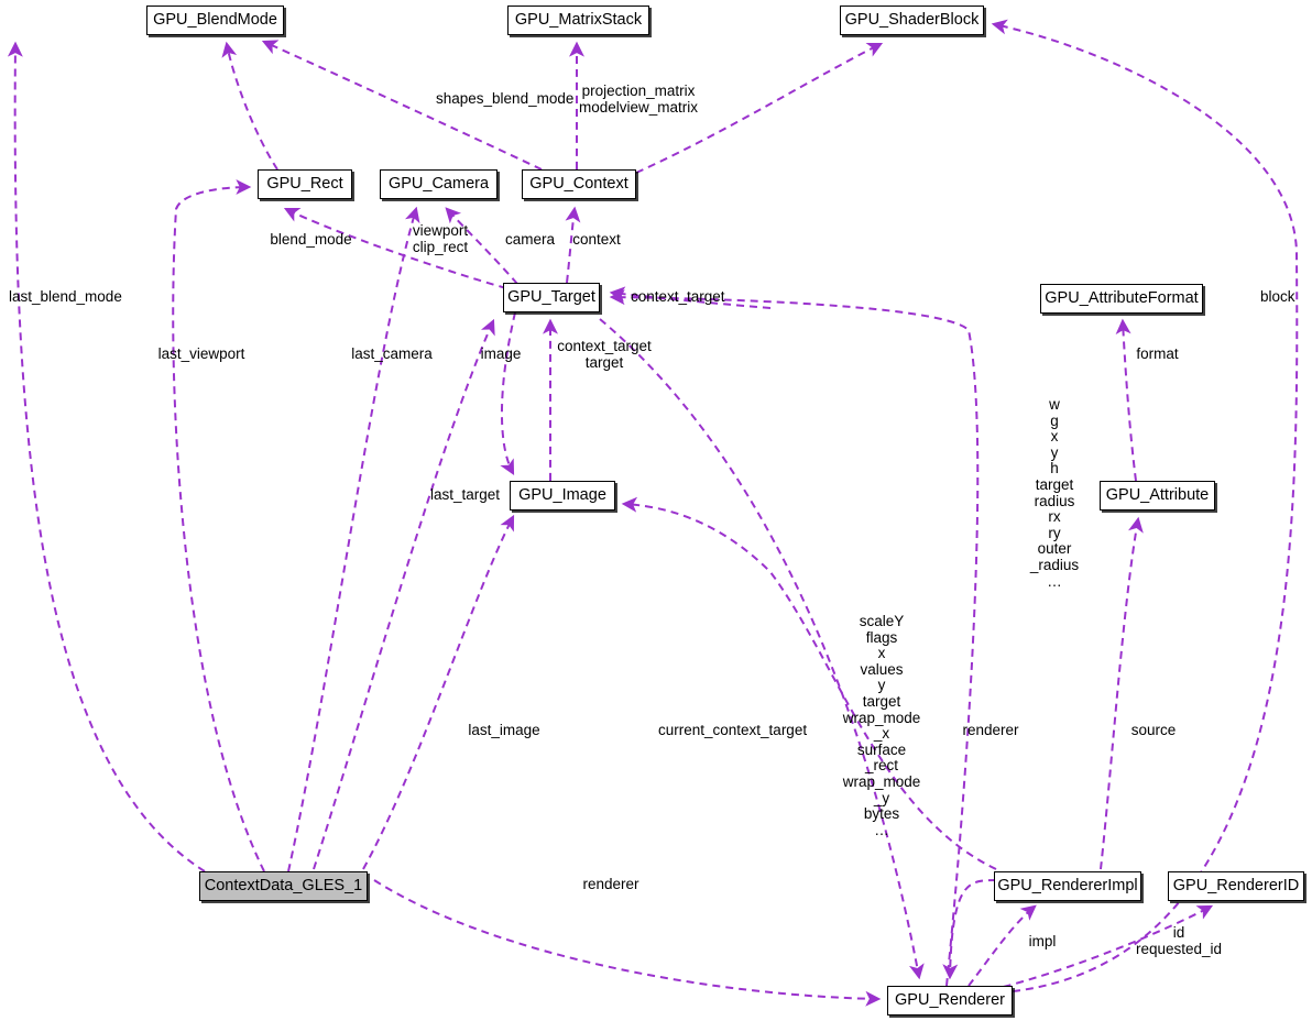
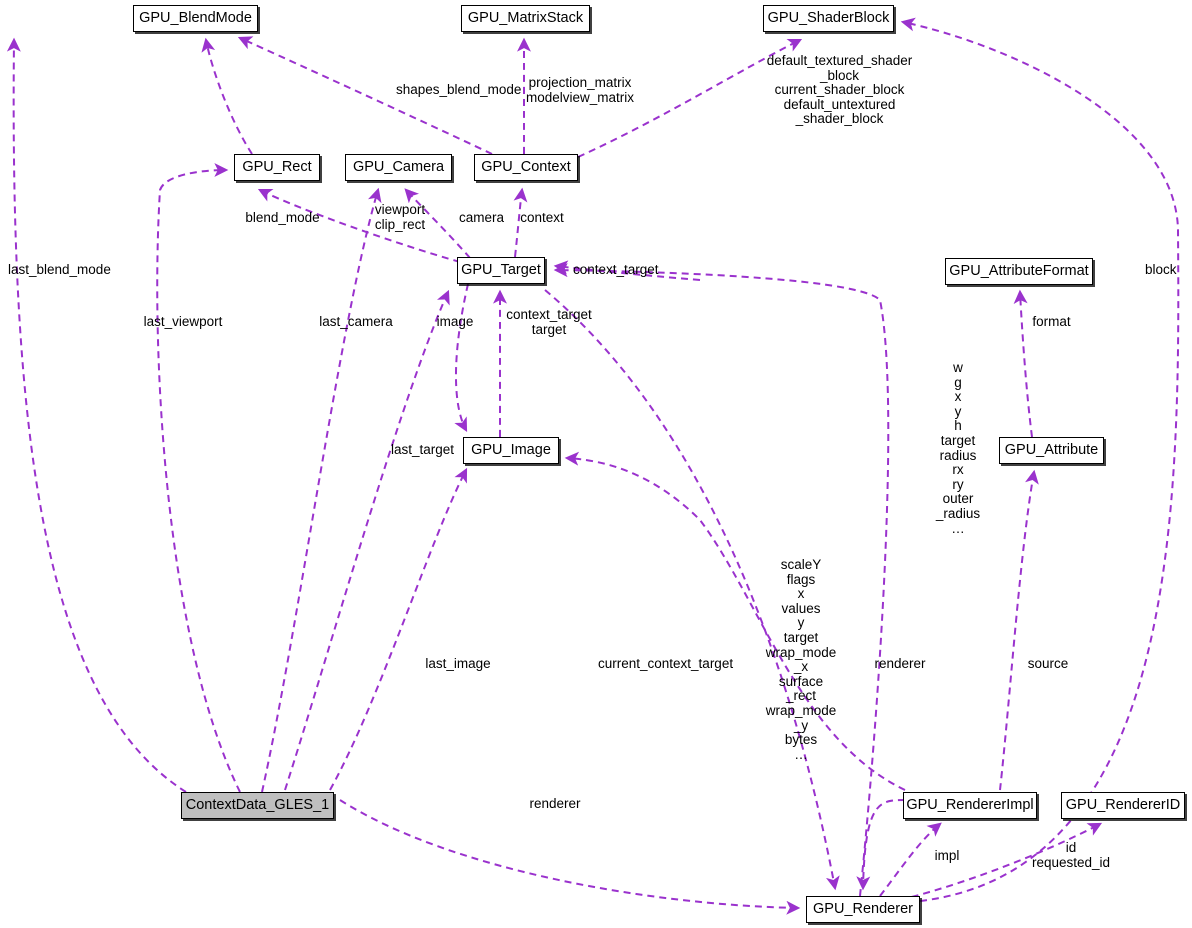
  GPU_BlendMode
  GPU_MatrixStack
  GPU_ShaderBlock
  GPU_Rect
  GPU_Camera
  GPU_Context
  GPU_Target
  GPU_AttributeFormat
  GPU_Image
  GPU_Attribute
  ContextData_GLES_1
  GPU_RendererImpl
  GPU_RendererID
  GPU_Renderer
  shapes_blend_mode
  projection_matrix
  modelview_matrix
+ default_textured_shader
+ _block
+ current_shader_block
+ default_untextured
+ _shader_block
  blend_mode
  viewport
  clip_rect
  camera
  context
  last_blend_mode
  context_target
  block
  last_viewport
  last_camera
  image
  context_target
  target
  format
  w
  g
  x
  y
  h
  target
  radius
  rx
  ry
  outer
  _radius
  …
  last_target
  scaleY
  flags
  x
  values
  y
  target
  wrap_mode
  _x
  surface
  _rect
  wrap_mode
  _y
  bytes
  …
  renderer
  source
  last_image
  current_context_target
  renderer
  impl
  id
  requested_id
